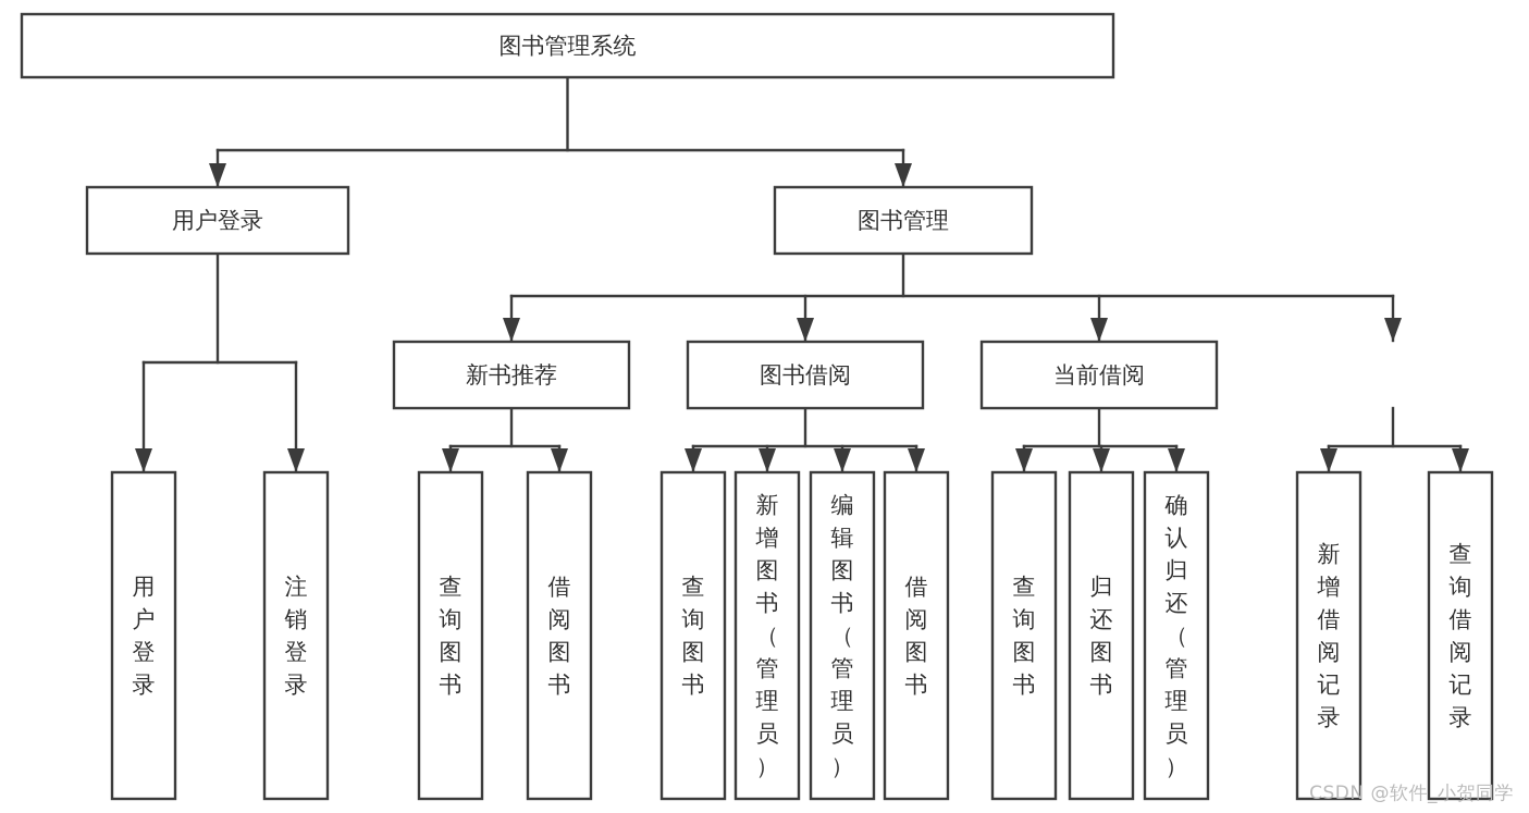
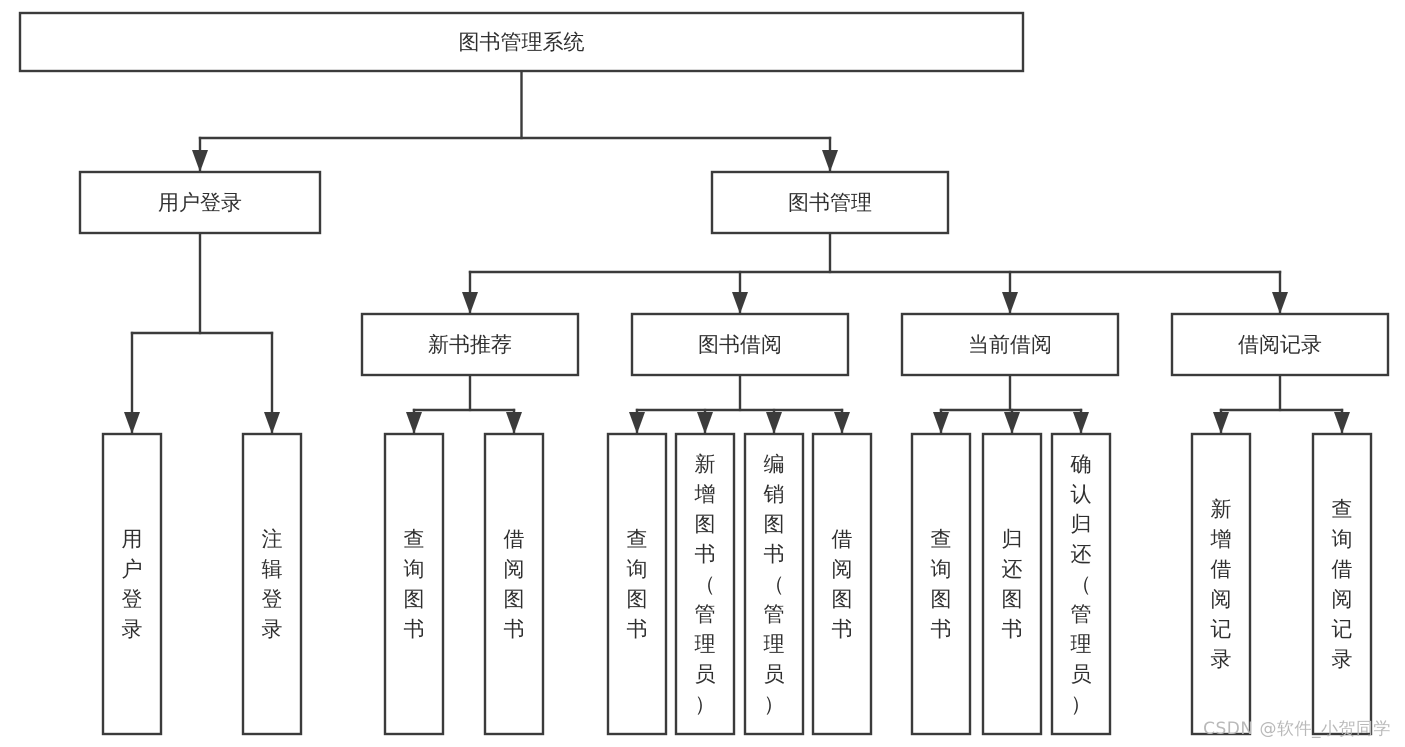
  图书管理系统
  用户登录
  图书管理
  新书推荐
  图书借阅
  当前借阅
+ 借阅记录
  用户登录
- 注销登录
+ 注辑登录
  查询图书
  借阅图书
  查询图书
  新增图书（管理员）
- 编辑图书（管理员）
+ 编销图书（管理员）
  借阅图书
  查询图书
  归还图书
  确认归还（管理员）
  新增借阅记录
  查询借阅记录
  CSDN @软件_小贺同学
